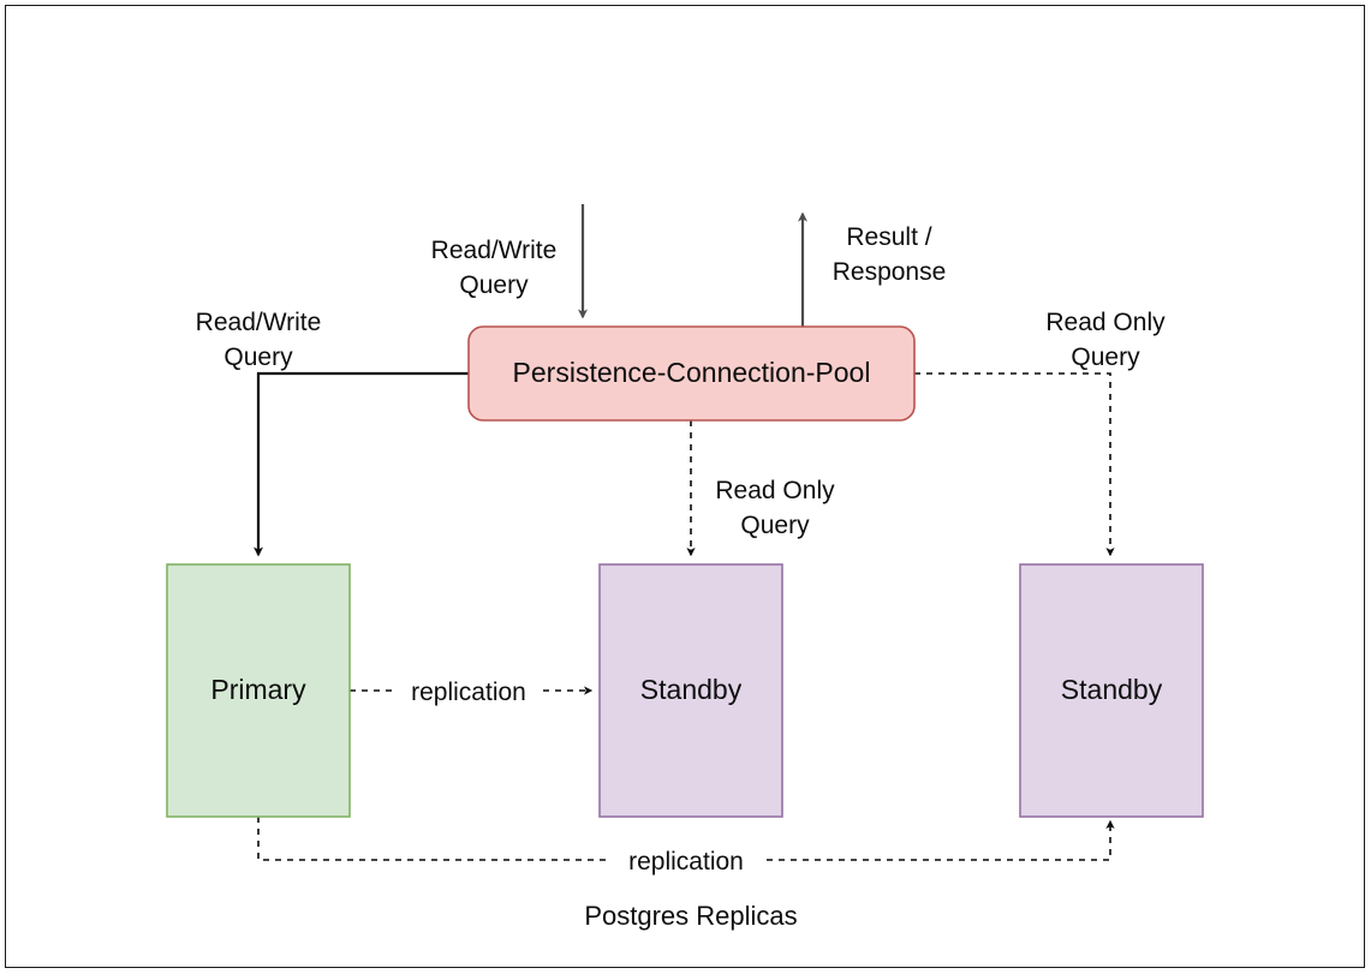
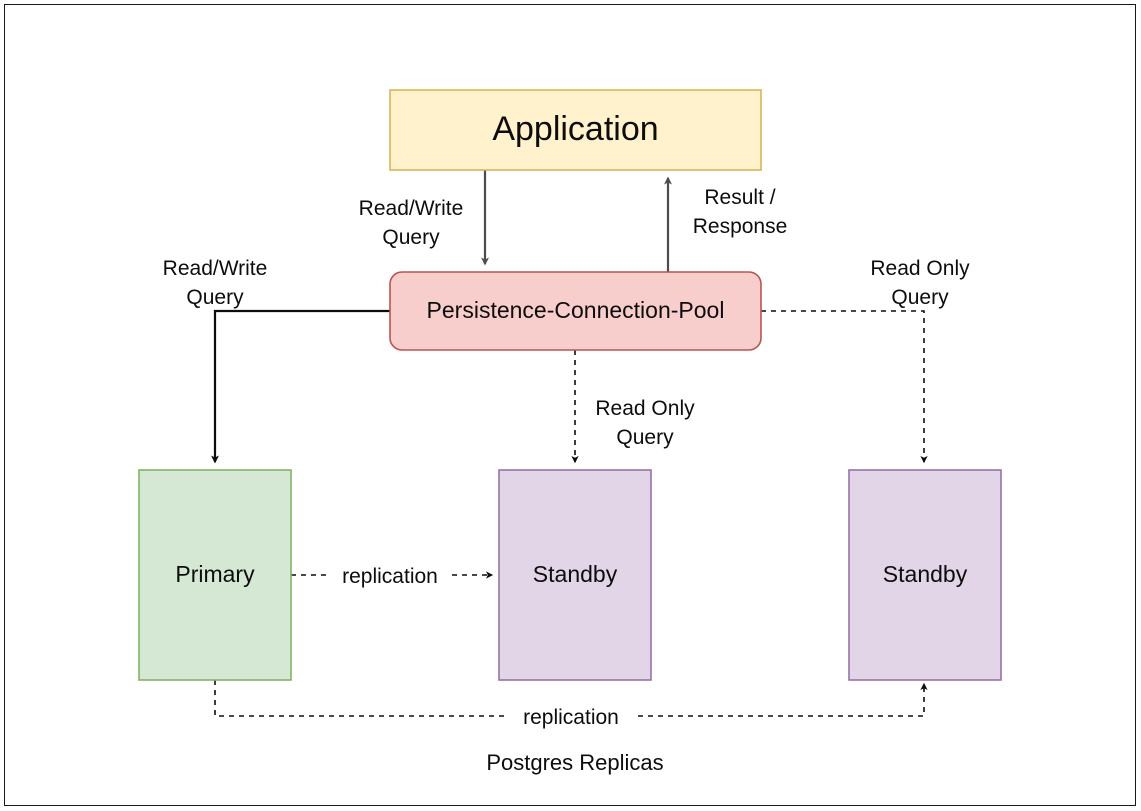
+ Application
  Persistence-Connection-Pool
  Primary
  Standby
  Standby
  Read/Write
  Query
  Result /
  Response
  Read/Write
  Query
  Read Only
  Query
  Read Only
  Query
  replication
  replication
  Postgres Replicas
